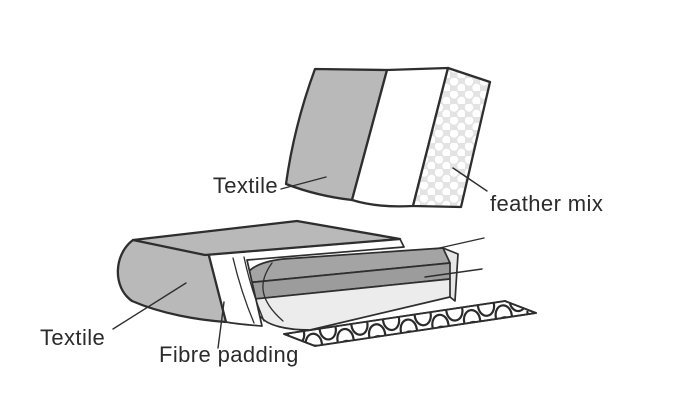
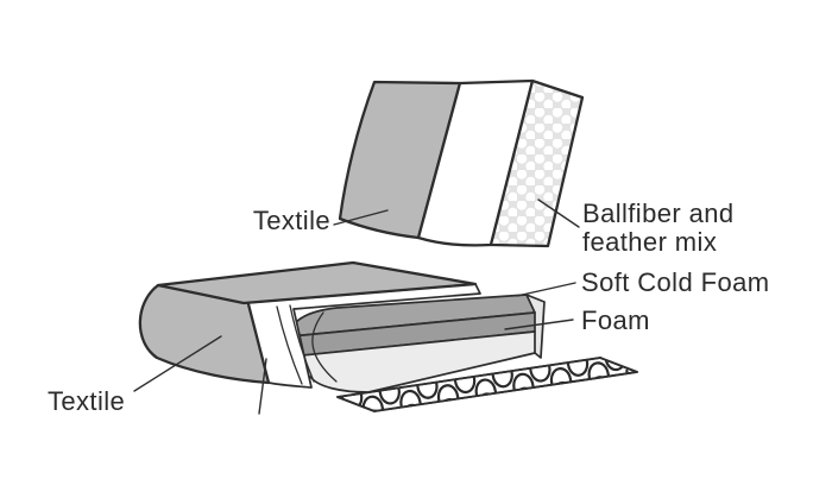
  Textile
+ Ballfiber and
  feather mix
+ Soft Cold Foam
+ Foam
  Textile
- Fibre padding
